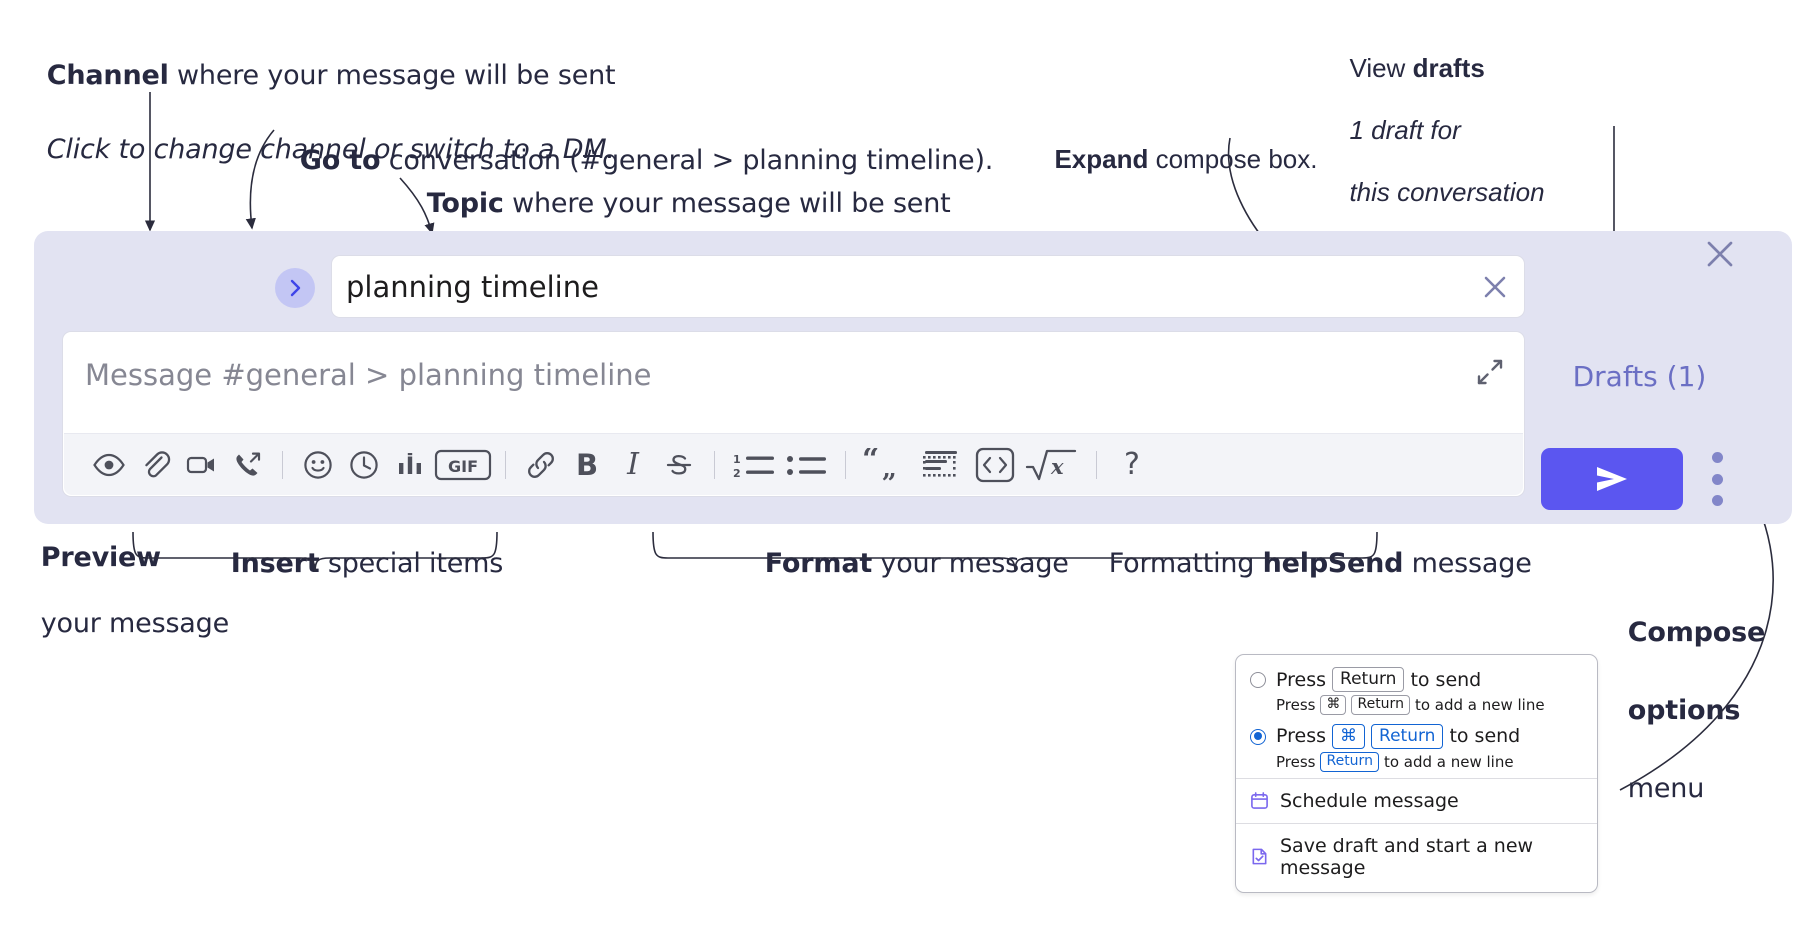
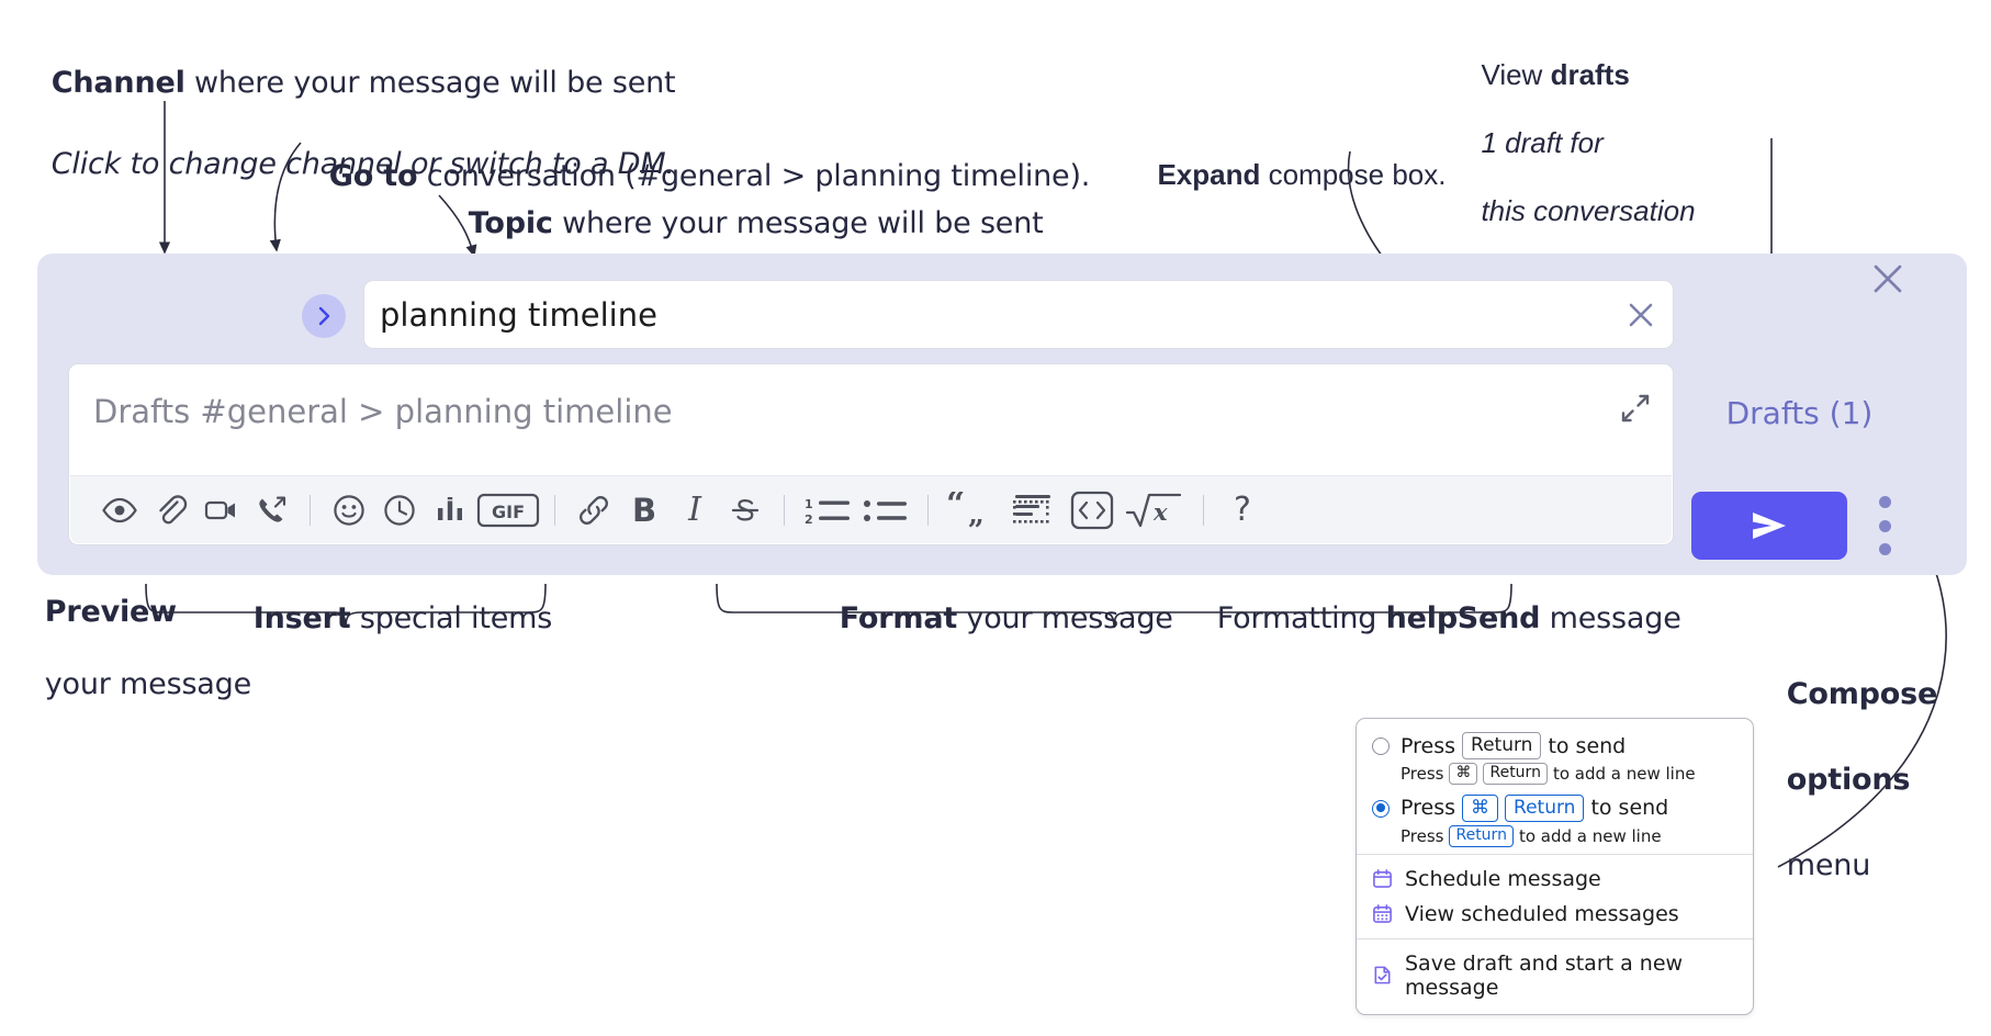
  Channel where your message will be sent
  Click to change channel or switch to a DM.
  Go to conversation (#general > planning timeline).
  Topic where your message will be sent
  Expand compose box.
  View drafts
  1 draft for
  this conversation
  Previe
  your message
  Inser special items
  Format your message
  Formatting help
  Send message
  Compose
  options
  menu
  planning timeline
- Message #general > planning timeline
+ Drafts #general > planning timeline
  GIF
  B
  I
  1
  2
  “
  „
  x
  ?
  Drafts (1)
  Press
  Return
  to send
  Press
  ⌘
  Return
  to add a new line
  Press
  ⌘
  Return
  to send
  Press
  Return
  to add a new line
  Schedule message
+ View scheduled messages
  Save draft and start a new message
